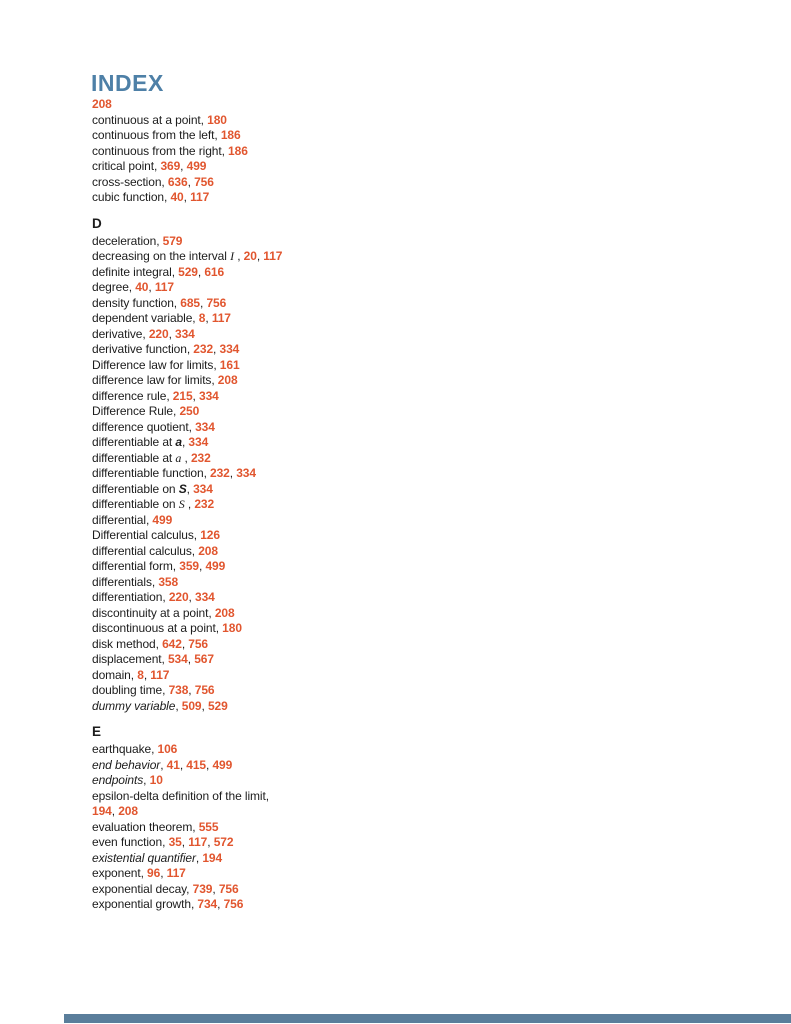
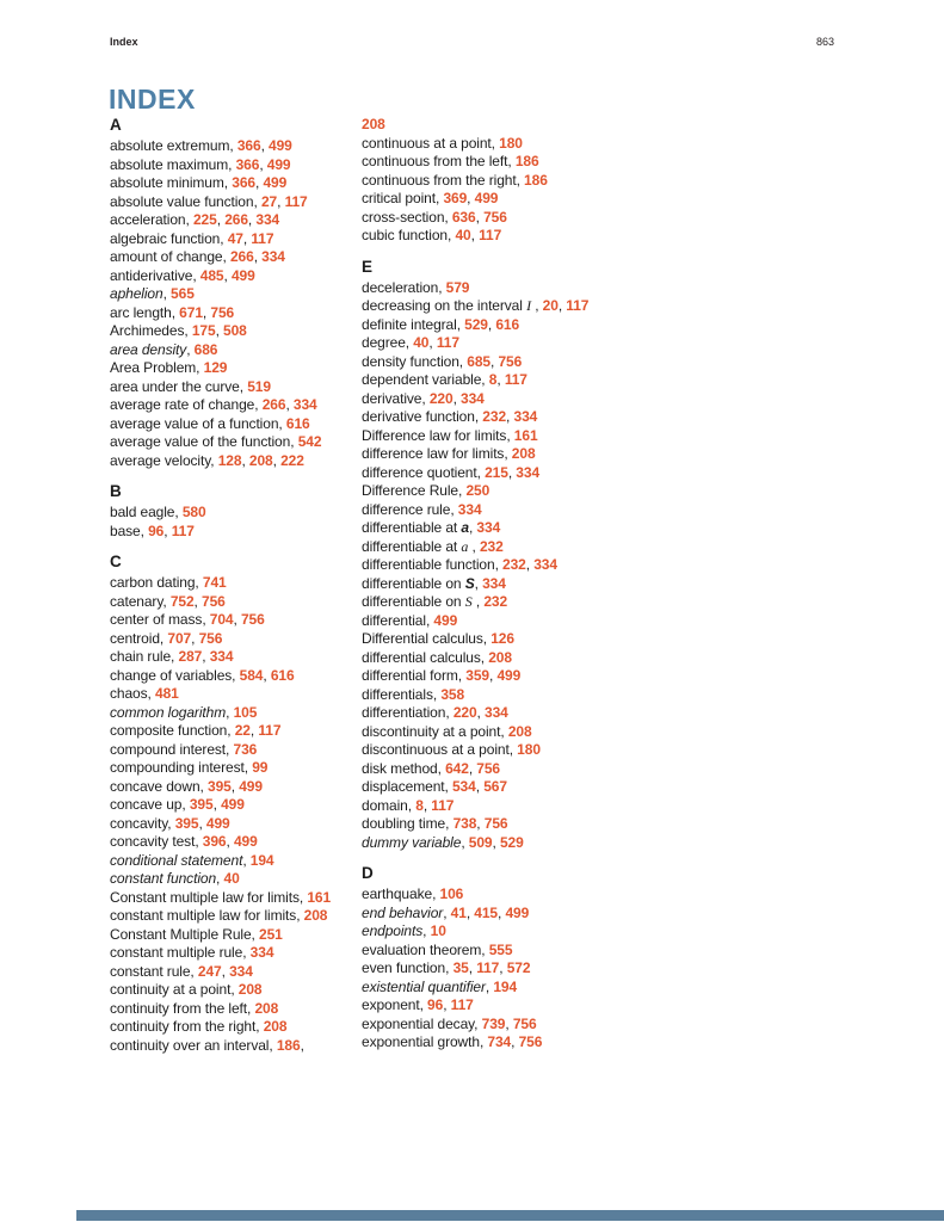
+ Index
+ 863
  INDEX
+ A
+ absolute extremum, 366, 499
+ absolute maximum, 366, 499
+ absolute minimum, 366, 499
+ absolute value function, 27, 117
+ acceleration, 225, 266, 334
+ algebraic function, 47, 117
+ amount of change, 266, 334
+ antiderivative, 485, 499
+ aphelion, 565
+ arc length, 671, 756
+ Archimedes, 175, 508
+ area density, 686
+ Area Problem, 129
+ area under the curve, 519
+ average rate of change, 266, 334
+ average value of a function, 616
+ average value of the function, 542
+ average velocity, 128, 208, 222
+ B
+ bald eagle, 580
+ base, 96, 117
+ C
+ carbon dating, 741
+ catenary, 752, 756
+ center of mass, 704, 756
+ centroid, 707, 756
+ chain rule, 287, 334
+ change of variables, 584, 616
+ chaos, 481
+ common logarithm, 105
+ composite function, 22, 117
+ compound interest, 736
+ compounding interest, 99
+ concave down, 395, 499
+ concave up, 395, 499
+ concavity, 395, 499
+ concavity test, 396, 499
+ conditional statement, 194
+ constant function, 40
+ Constant multiple law for limits, 161
+ constant multiple law for limits, 208
+ Constant Multiple Rule, 251
+ constant multiple rule, 334
+ constant rule, 247, 334
+ continuity at a point, 208
+ continuity from the left, 208
+ continuity from the right, 208
+ continuity over an interval, 186,
  208
  continuous at a point, 180
  continuous from the left, 186
  continuous from the right, 186
  critical point, 369, 499
  cross-section, 636, 756
  cubic function, 40, 117
- D
+ E
  deceleration, 579
  decreasing on the interval I , 20, 117
  definite integral, 529, 616
  degree, 40, 117
  density function, 685, 756
  dependent variable, 8, 117
  derivative, 220, 334
  derivative function, 232, 334
  Difference law for limits, 161
  difference law for limits, 208
- difference rule, 215, 334
+ difference quotient, 215, 334
  Difference Rule, 250
- difference quotient, 334
+ difference rule, 334
  differentiable at a, 334
  differentiable at a , 232
  differentiable function, 232, 334
  differentiable on S, 334
  differentiable on S , 232
  differential, 499
  Differential calculus, 126
  differential calculus, 208
  differential form, 359, 499
  differentials, 358
  differentiation, 220, 334
  discontinuity at a point, 208
  discontinuous at a point, 180
  disk method, 642, 756
  displacement, 534, 567
  domain, 8, 117
  doubling time, 738, 756
  dummy variable, 509, 529
- E
+ D
  earthquake, 106
  end behavior, 41, 415, 499
  endpoints, 10
- epsilon-delta definition of the limit, 194, 208
  evaluation theorem, 555
  even function, 35, 117, 572
  existential quantifier, 194
  exponent, 96, 117
  exponential decay, 739, 756
  exponential growth, 734, 756
